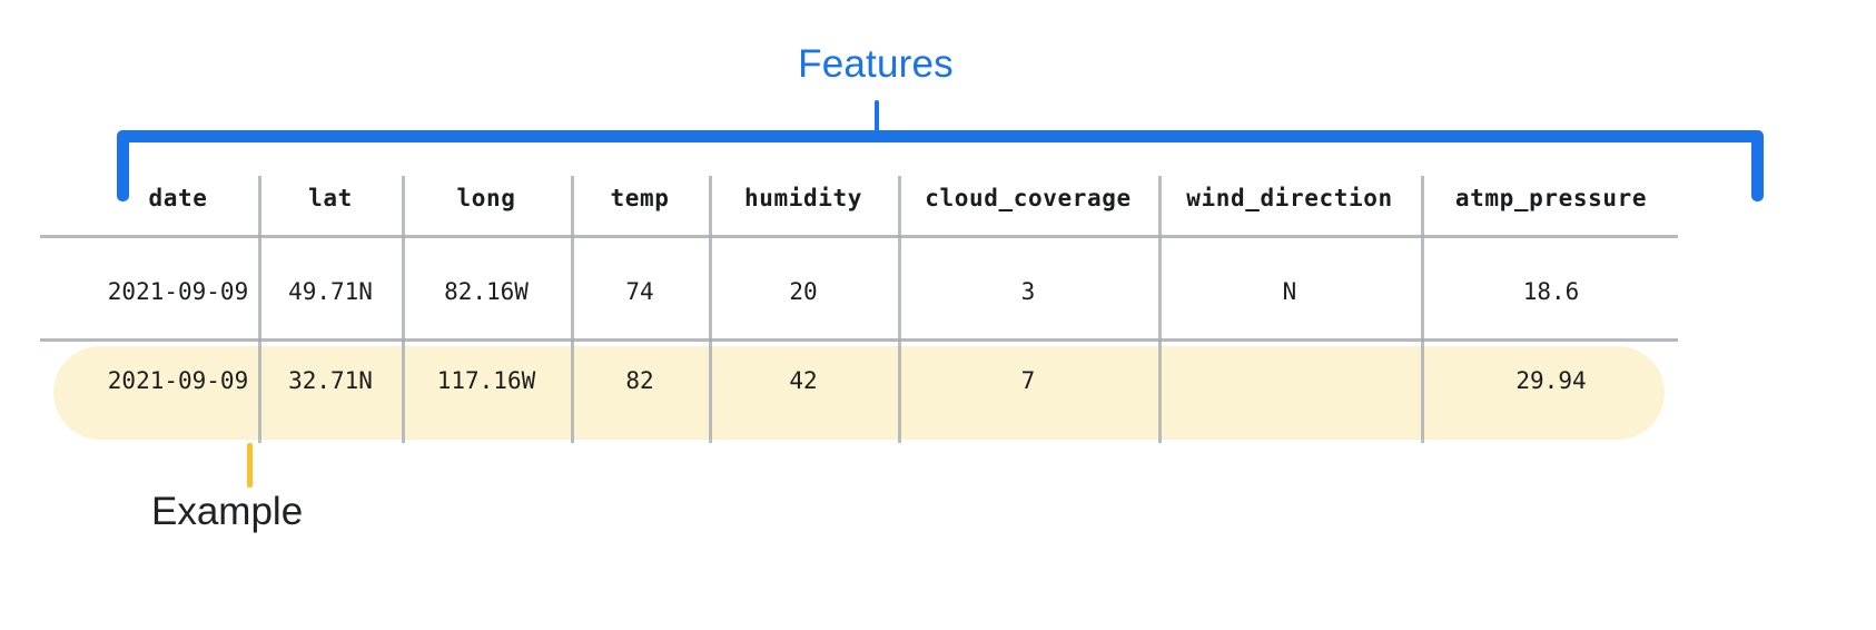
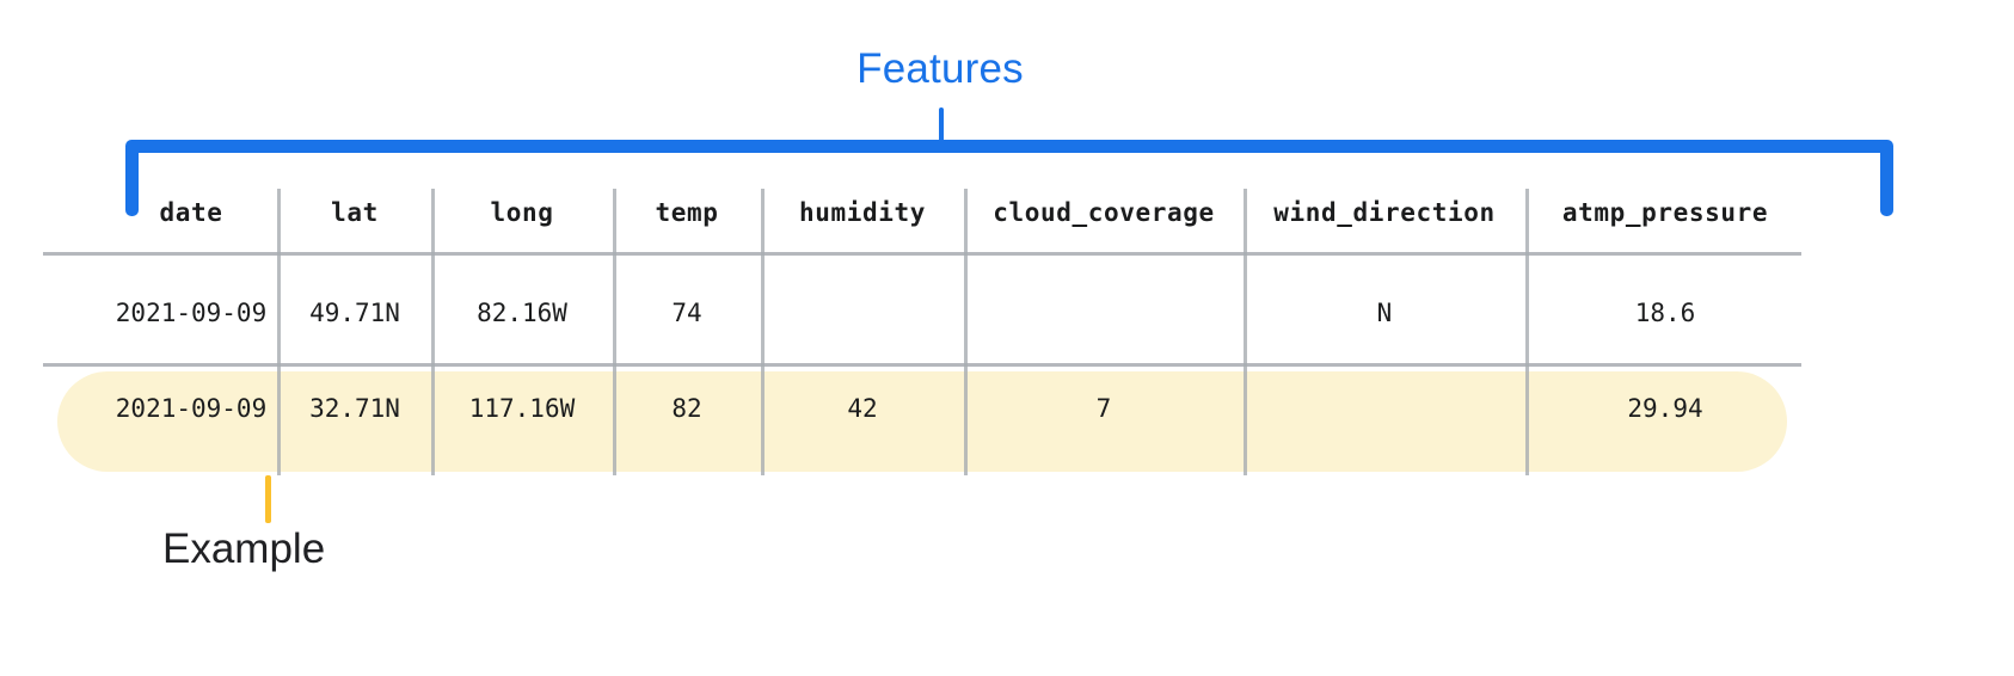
  Features
  date
  lat
  long
  temp
  humidity
  cloud_coverage
  wind_direction
  atmp_pressure
  2021-09-09
  49.71N
  82.16W
  74
- 20
- 3
  N
  18.6
  2021-09-09
  32.71N
  117.16W
  82
  42
  7
  29.94
  Example
